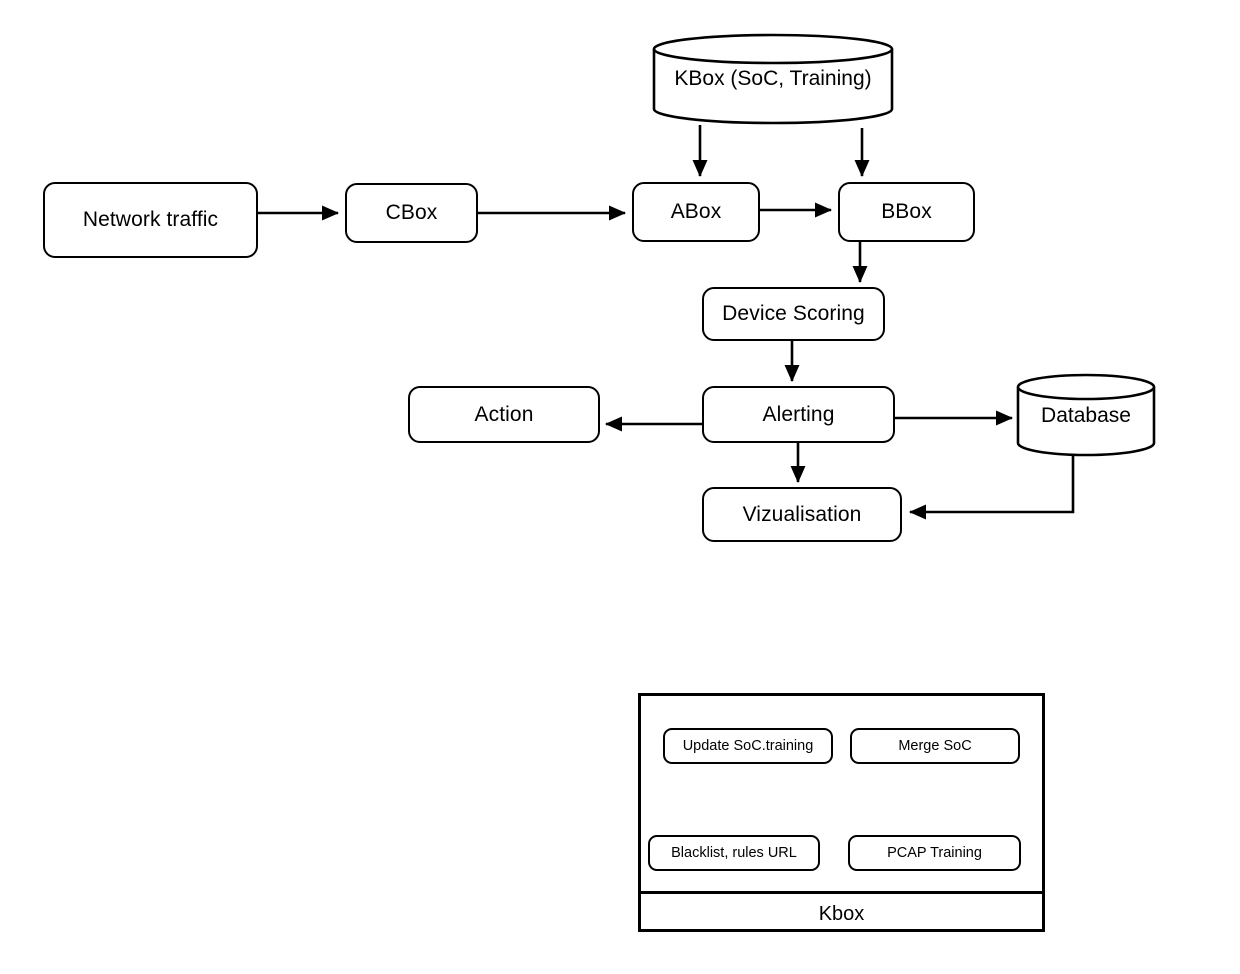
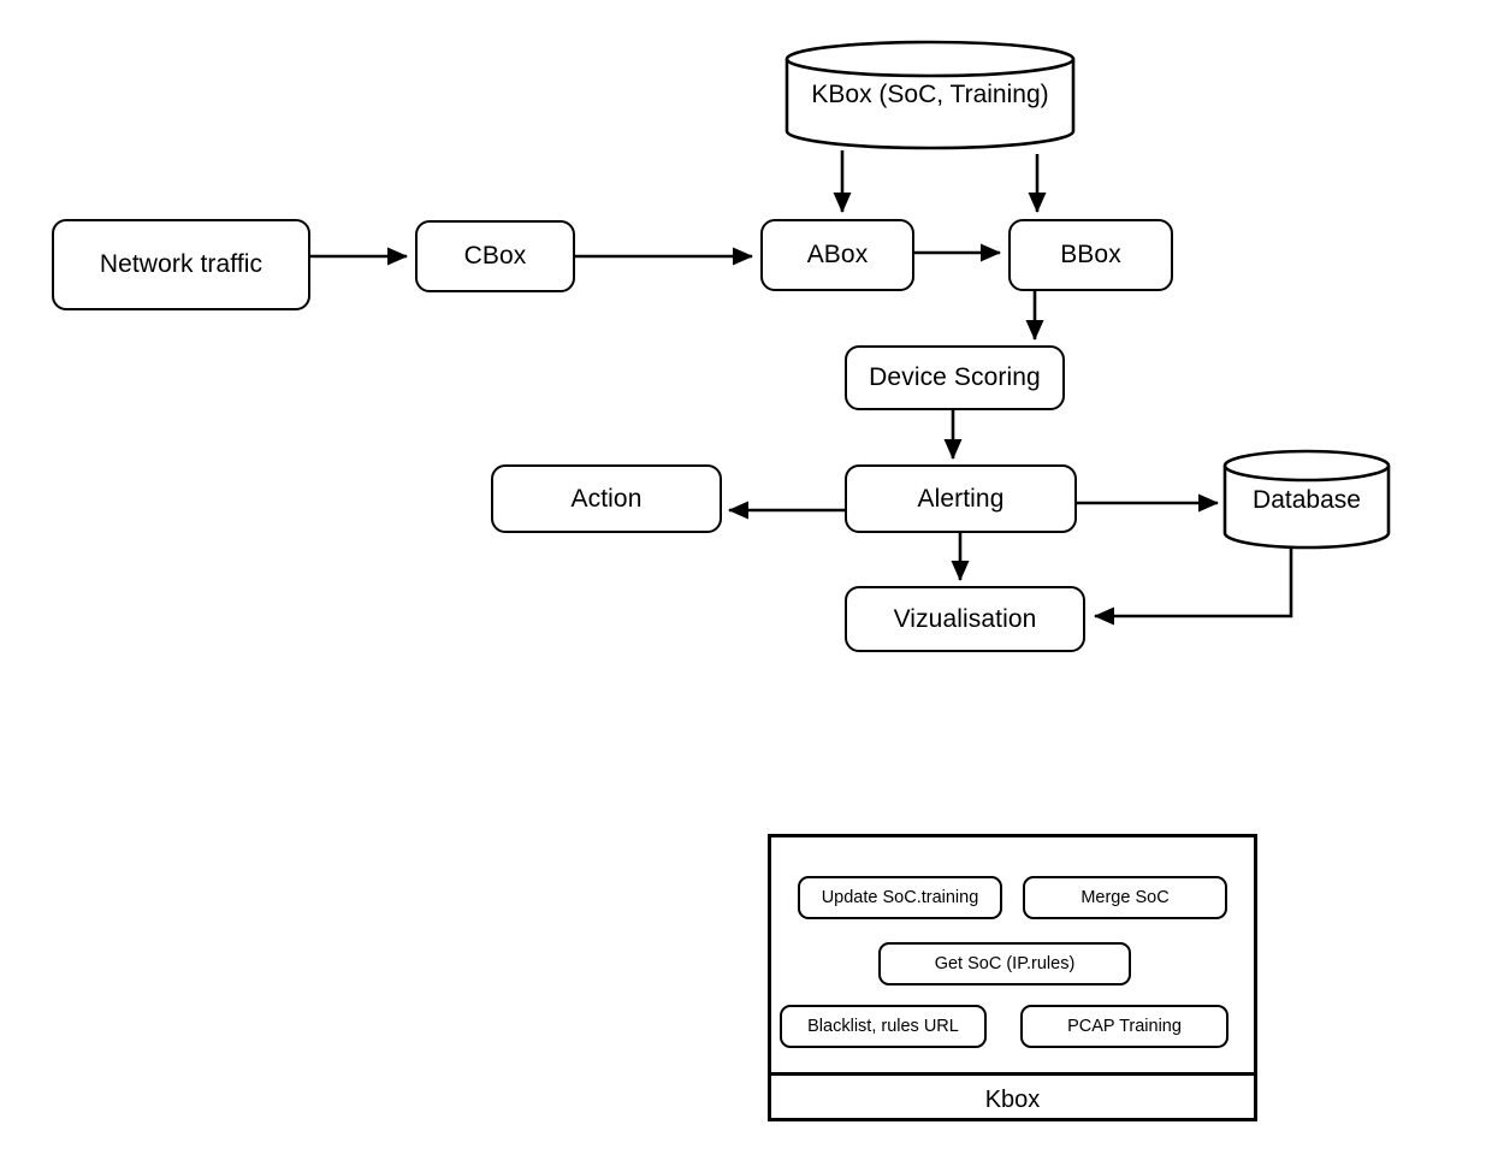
  KBox (SoC, Training)
  Network traffic
  CBox
  ABox
  BBox
  Device Scoring
  Alerting
  Action
  Database
  Vizualisation
  Update SoC.training
  Merge SoC
+ Get SoC (IP.rules)
  Blacklist, rules URL
  PCAP Training
  Kbox
